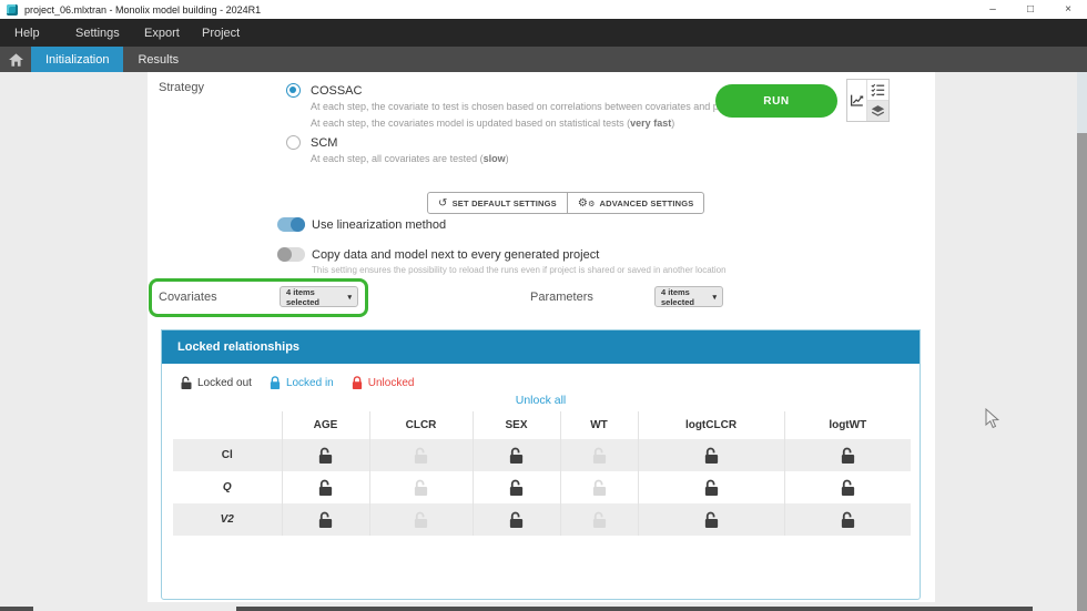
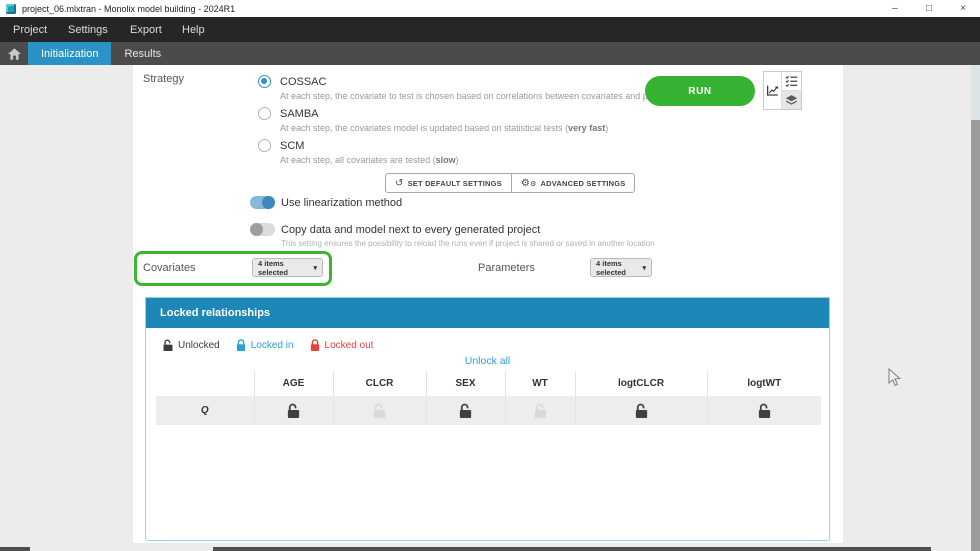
  project_06.mlxtran - Monolix model building - 2024R1
  –
  □
  ×
- Help
+ Project
  Settings
  Export
- Project
+ Help
  Initialization
  Results
  Strategy
  COSSAC
  At each step, the covariate to test is chosen based on correlations between covariates and
+ SAMBA
  At each step, the covariates model is updated based on statistical tests (very fast)
  SCM
  At each step, all covariates are tested (slow)
  RUN
  ↺
  SET DEFAULT SETTINGS
  ADVANCED SETTINGS
  Use linearization method
  Copy data and model next to every generated project
  This setting ensures the possibility to reload the runs even if project is shared or saved in another location
  Covariates
  4 items selected
  Parameters
  4 items selected
  Locked relationships
- Locked out
+ Unlocked
  Locked in
- Unlocked
+ Locked out
  Unlock all
  	AGE	CLCR	SEX	WT	logtCLCR	logtWT
- Cl
  Q
- V2
